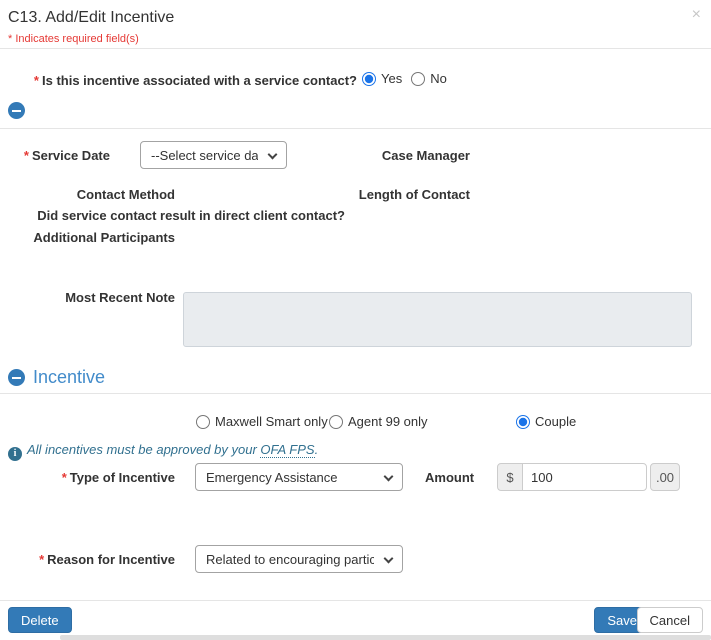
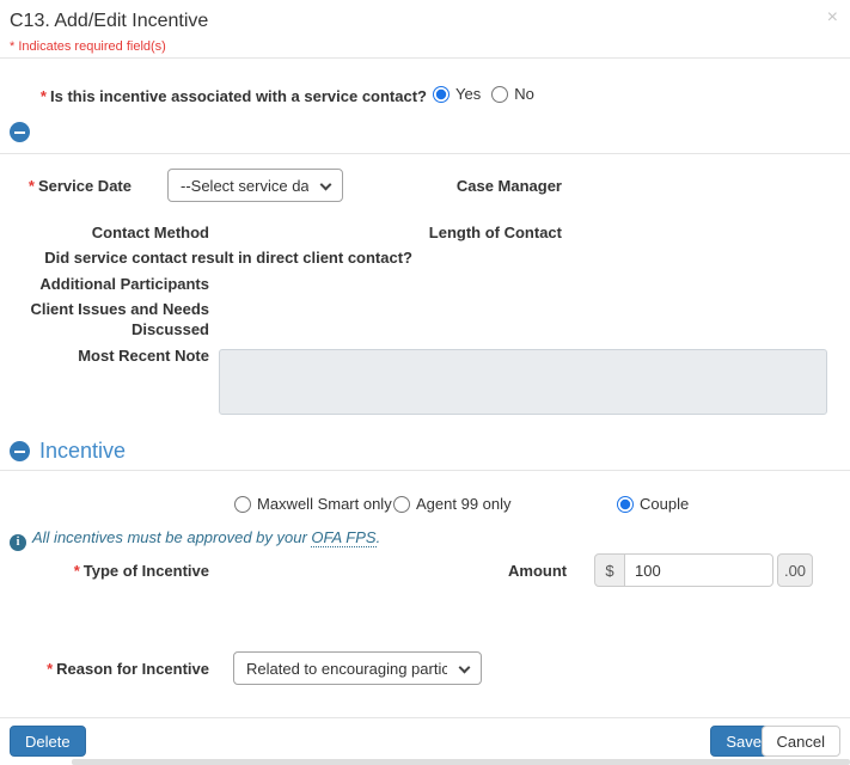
  C13. Add/Edit Incentive
  ×
  * Indicates required field(s)
  * Is this incentive associated with a service contact?
  Yes
  No
  * Service Date
  --Select service da
  Case Manager
  Contact Method
  Length of Contact
  Did service contact result in direct client contact?
  Additional Participants
+ Client Issues and Needs Discussed
  Most Recent Note
  Incentive
  Maxwell Smart only
  Agent 99 only
  Couple
  i All incentives must be approved by your OFA FPS.
  * Type of Incentive
- Emergency Assistance
  Amount
  $
  100
  .00
  * Reason for Incentive
  Related to encouraging partic
  Delete
  Save
  Cancel
